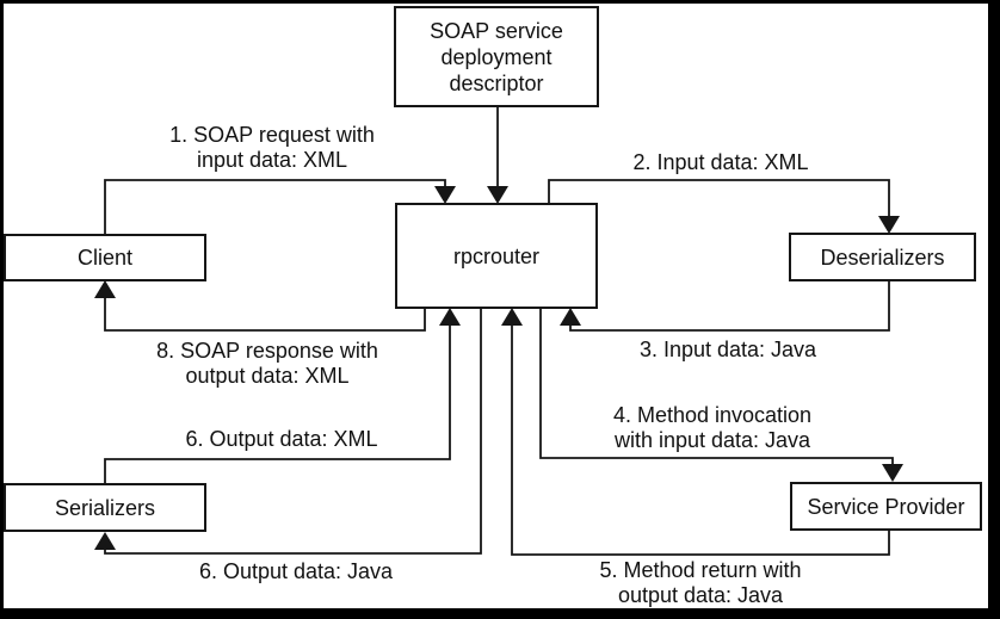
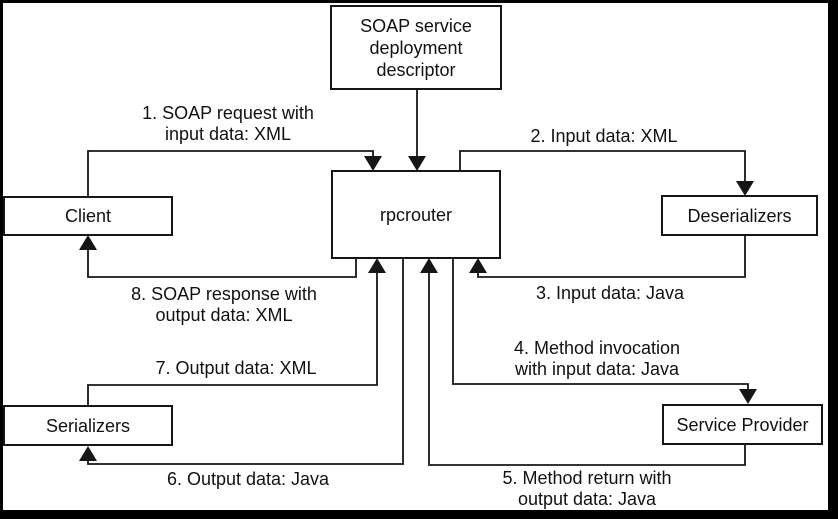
  SOAP service
  deployment
  descriptor
  Client
  rpcrouter
  Deserializers
  Serializers
  Service Provider
  1. SOAP request with
  input data: XML
  2. Input data: XML
  3. Input data: Java
  4. Method invocation
  with input data: Java
  5. Method return with
  output data: Java
  6. Output data: Java
- 6. Output data: XML
+ 7. Output data: XML
  8. SOAP response with
  output data: XML
